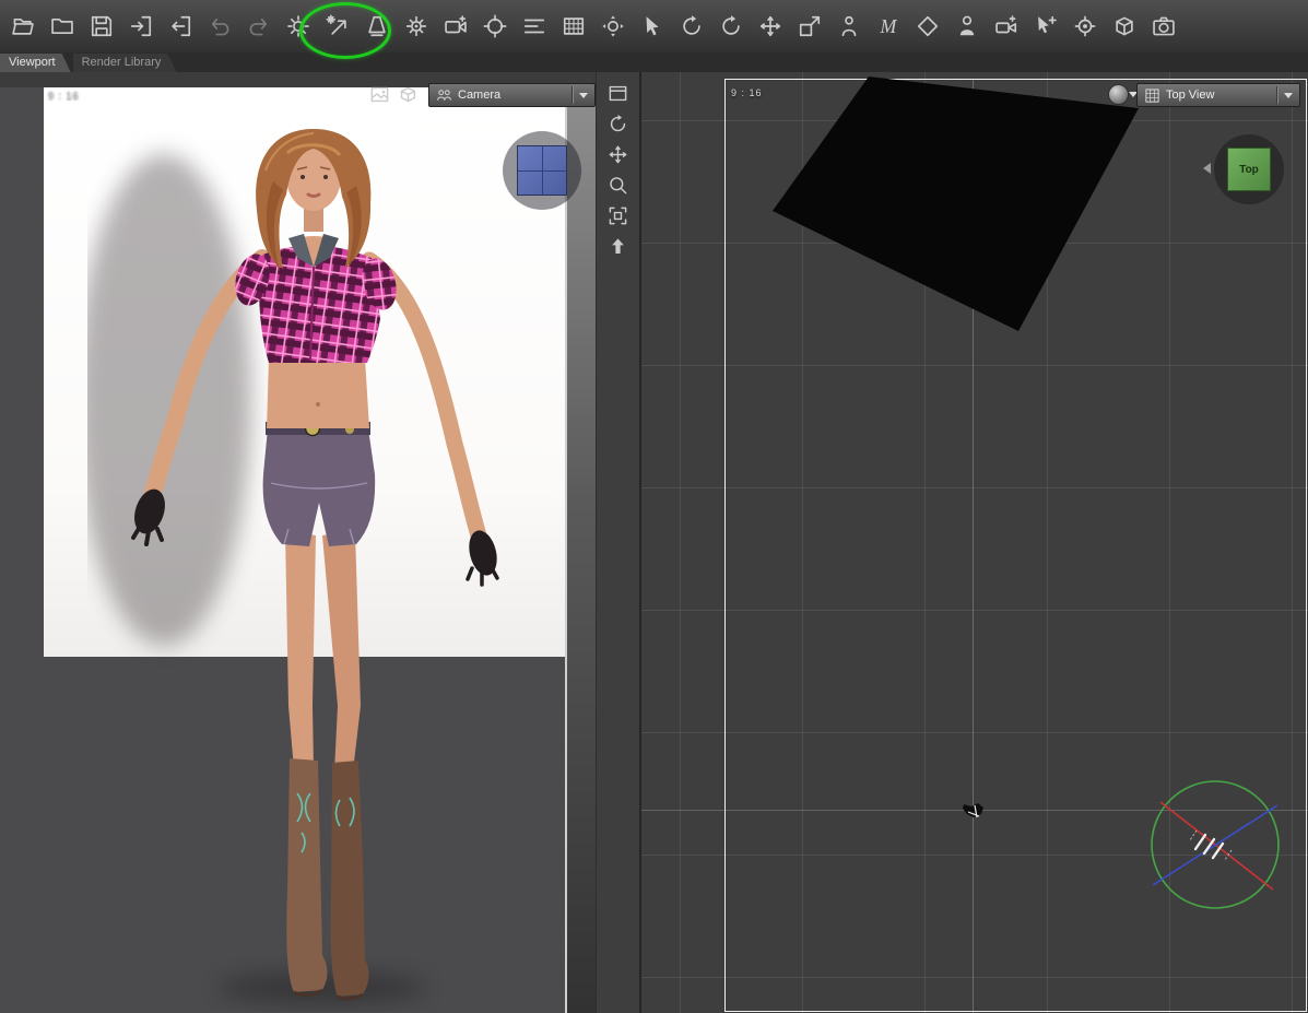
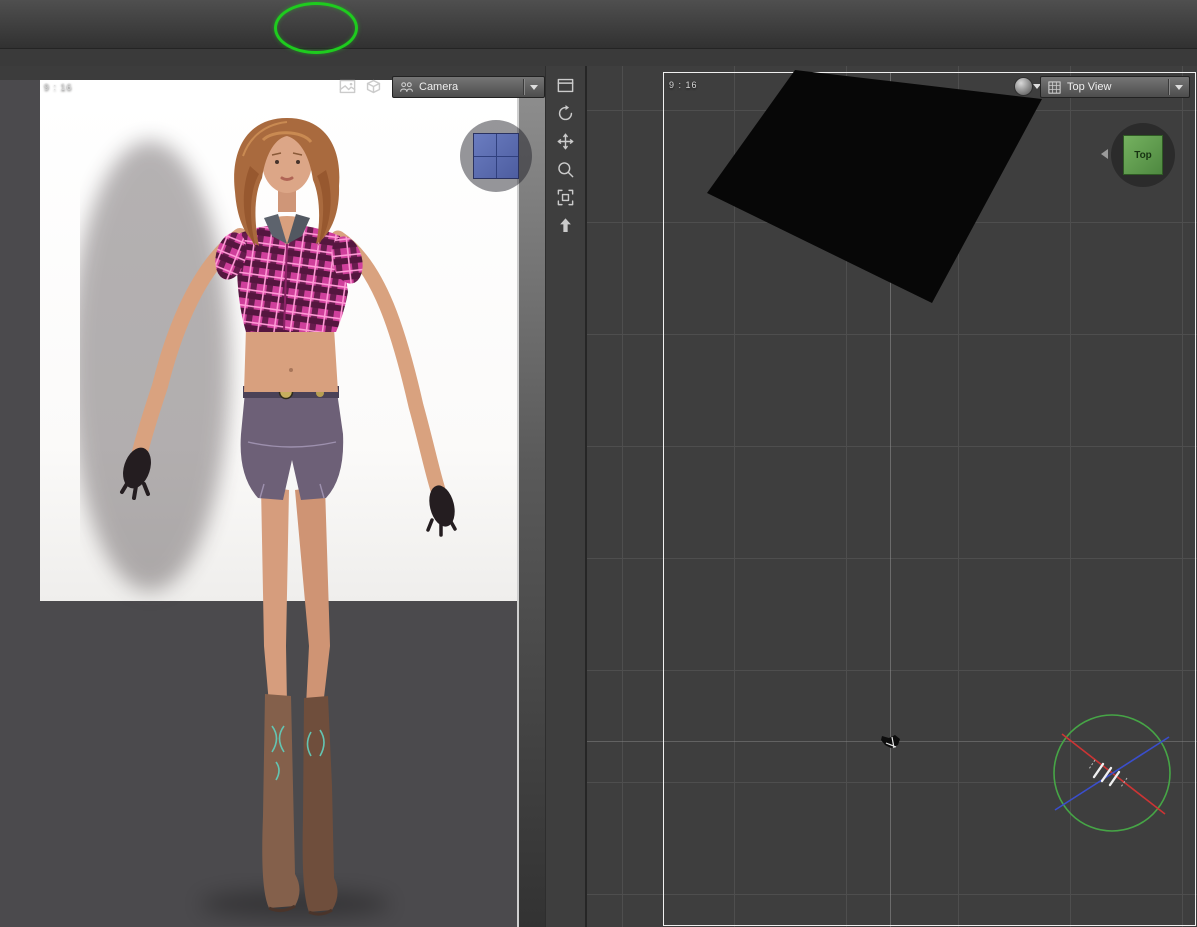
- M
- Viewport
- Render Library
  9 : 16
  Camera
  9 : 16
  Top View
  Top
